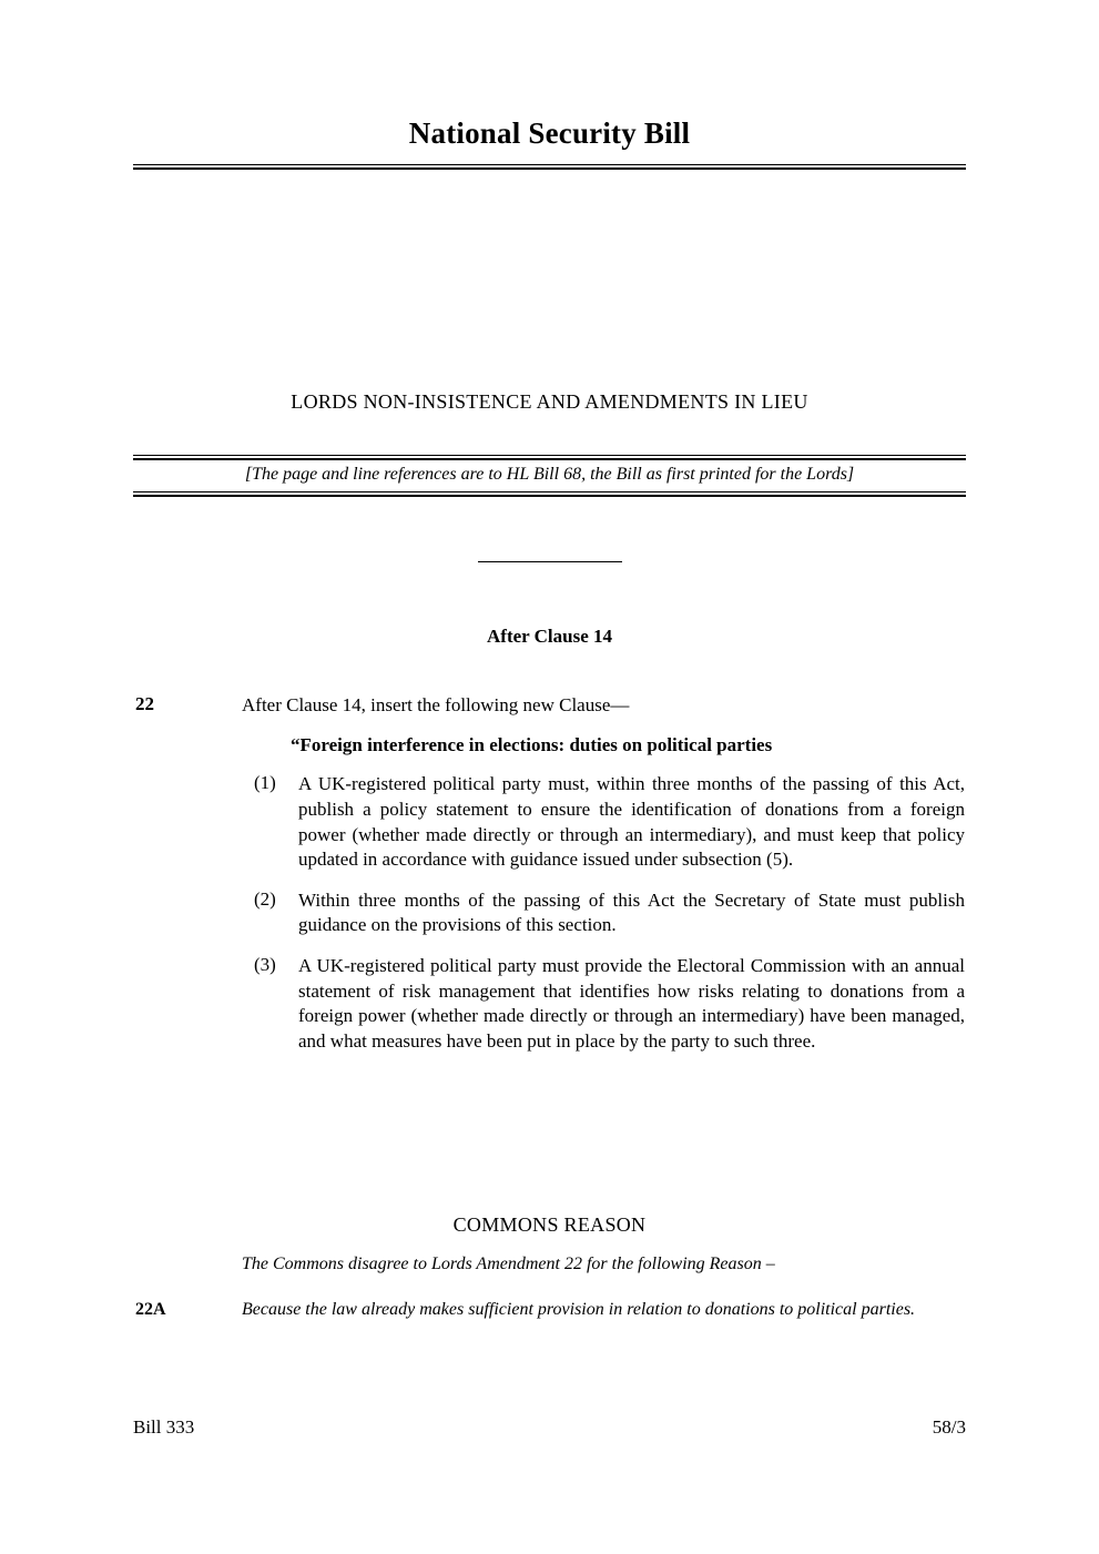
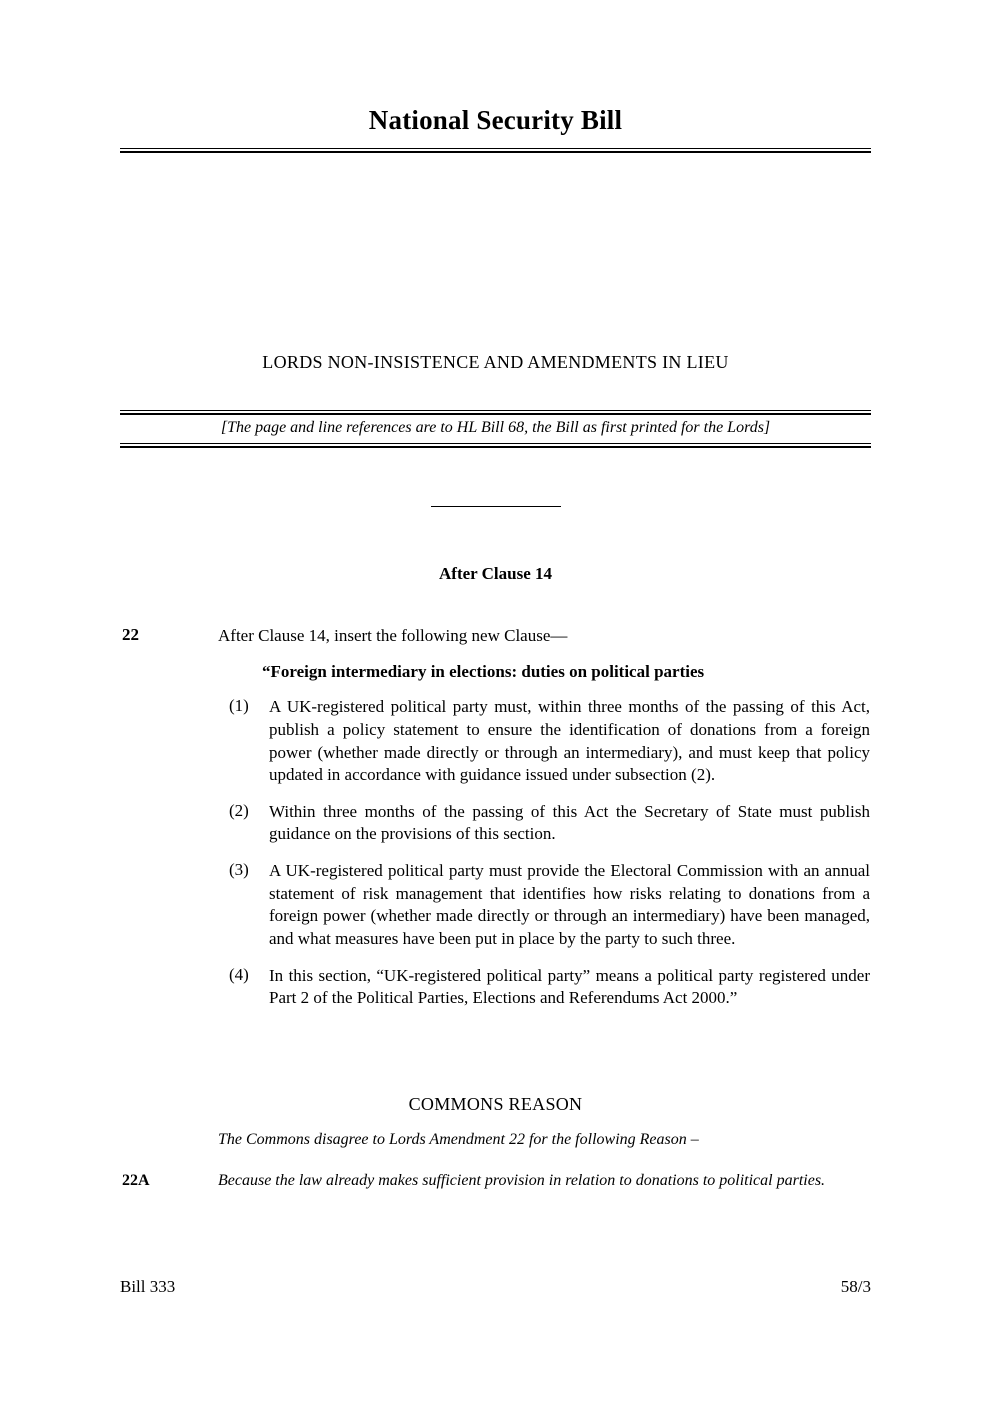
  National Security Bill
  LORDS NON-INSISTENCE AND AMENDMENTS IN LIEU
  [The page and line references are to HL Bill 68, the Bill as first printed for the Lords]
  After Clause 14
  22
  After Clause 14, insert the following new Clause—
- “Foreign interference in elections: duties on political parties
+ “Foreign intermediary in elections: duties on political parties
  (1)
- A UK-registered political party must, within three months of the passing of this Act, publish a policy statement to ensure the identification of donations from a foreign power (whether made directly or through an intermediary), and must keep that policy updated in accordance with guidance issued under subsection (5).
+ A UK-registered political party must, within three months of the passing of this Act, publish a policy statement to ensure the identification of donations from a foreign power (whether made directly or through an intermediary), and must keep that policy updated in accordance with guidance issued under subsection (2).
  (2)
  Within three months of the passing of this Act the Secretary of State must publish guidance on the provisions of this section.
  (3)
  A UK-registered political party must provide the Electoral Commission with an annual statement of risk management that identifies how risks relating to donations from a foreign power (whether made directly or through an intermediary) have been managed, and what measures have been put in place by the party to such three.
+ (4)
+ In this section, “UK-registered political party” means a political party registered under Part 2 of the Political Parties, Elections and Referendums Act 2000.”
  COMMONS REASON
  The Commons disagree to Lords Amendment 22 for the following Reason –
  22A
  Because the law already makes sufficient provision in relation to donations to political parties.
  Bill 333
  58/3
